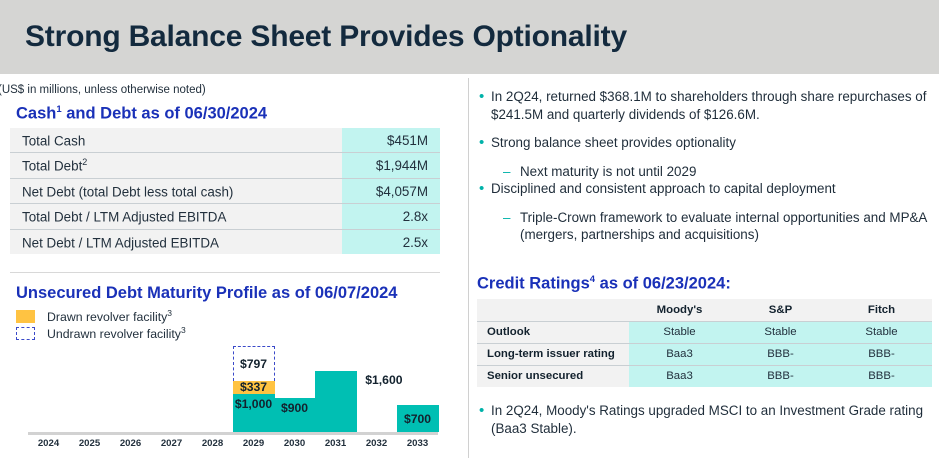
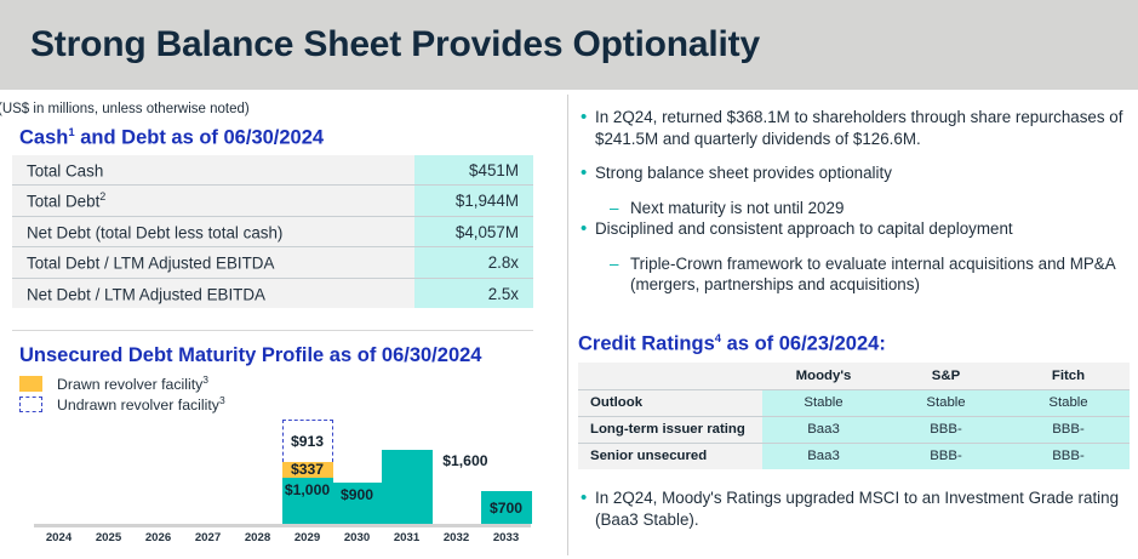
  Strong Balance Sheet Provides Optionality
  US$ in millions, unless otherwise noted)
  Cash1 and Debt as of 06/30/2024
  Total Cash	$451M
  Total Debt2	$1,944M
  Net Debt (total Debt less total cash)	$4,057M
  Total Debt / LTM Adjusted EBITDA	2.8x
  Net Debt / LTM Adjusted EBITDA	2.5x
- Unsecured Debt Maturity Profile as of 06/07/2024
+ Unsecured Debt Maturity Profile as of 06/30/2024
  Drawn revolver facility3
  Undrawn revolver facility3
- $797
+ $913
  $337
  $1,000
  $900
  $1,600
  $700
  2024
  2025
  2026
  2027
  2028
  2029
  2030
  2031
  2032
  2033
  •
  In 2Q24, returned $368.1M to shareholders through share repurchases of $241.5M and quarterly dividends of $126.6M.
  •
  Strong balance sheet provides optionality
  –
  Next maturity is not until 2029
  •
  Disciplined and consistent approach to capital deployment
  –
- Triple-Crown framework to evaluate internal opportunities and MP&A (mergers, partnerships and acquisitions)
+ Triple-Crown framework to evaluate internal acquisitions and MP&A (mergers, partnerships and acquisitions)
  Credit Ratings4 as of 06/23/2024:
  	Moody's	S&P	Fitch
  Outlook	Stable	Stable	Stable
  Long-term issuer rating	Baa3	BBB-	BBB-
  Senior unsecured	Baa3	BBB-	BBB-
  •
  In 2Q24, Moody's Ratings upgraded MSCI to an Investment Grade rating (Baa3 Stable).
